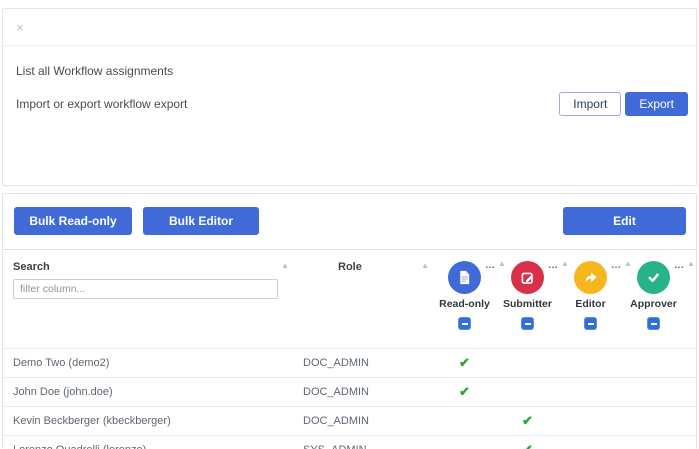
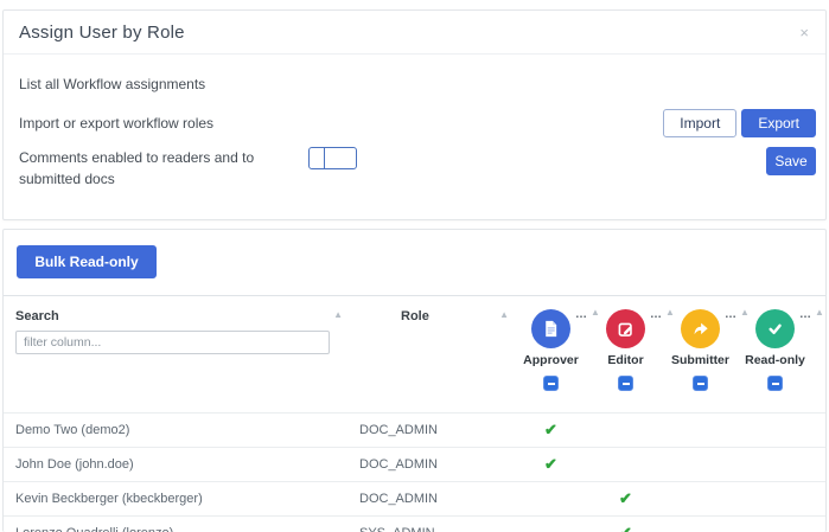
+ Assign User by Role
  ×
  List all Workflow assignments
- Import or export workflow export
+ Import or export workflow roles
  Import
  Export
+ Comments enabled to readers and to submitted docs
+ Save
  Bulk Read-only
- Bulk Editor
- Edit
  Search
  ▲
  filter column...
  Role
  ▲
  …
  ▲
- Read-only
+ Approver
  …
  ▲
- Submitter
+ Editor
  …
  ▲
- Editor
+ Submitter
  …
  ▲
- Approver
+ Read-only
  Demo Two (demo2)
  DOC_ADMIN
  ✔
  John Doe (john.doe)
  DOC_ADMIN
  ✔
  Kevin Beckberger (kbeckberger)
  DOC_ADMIN
  ✔
